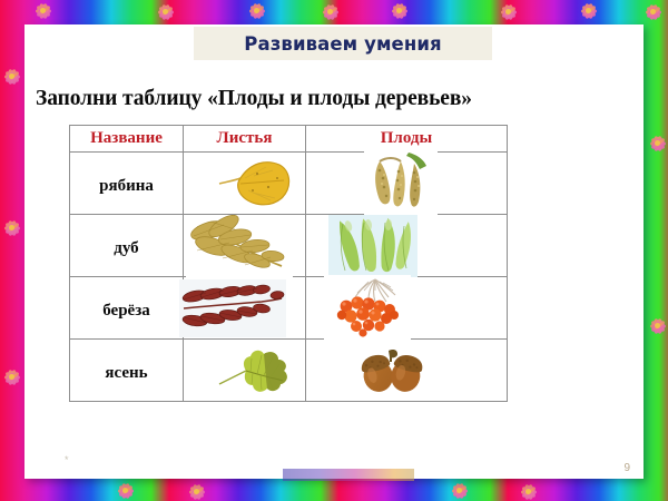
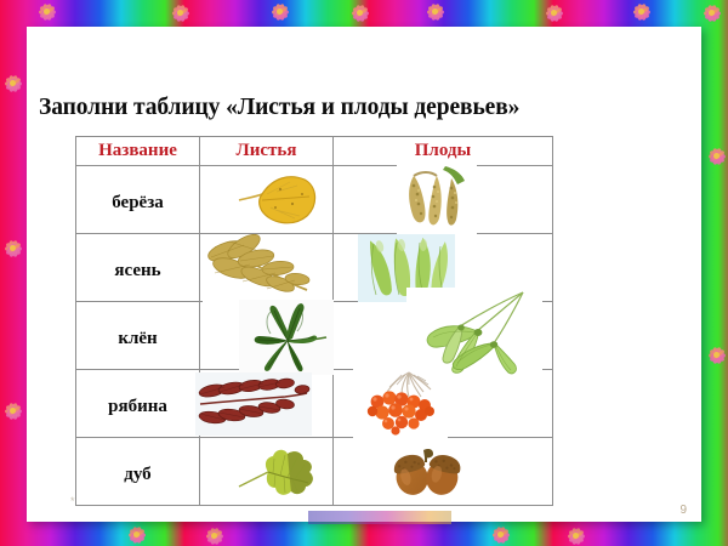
- Развиваем умения
- Заполни таблицу «Плоды и плоды деревьев»
+ Заполни таблицу «Листья и плоды деревьев»
  Название	Листья	Плоды
- рябина
+ берёза
- дуб
+ ясень
+ клён
- берёза
+ рябина
- ясень
+ дуб
  *
  9
